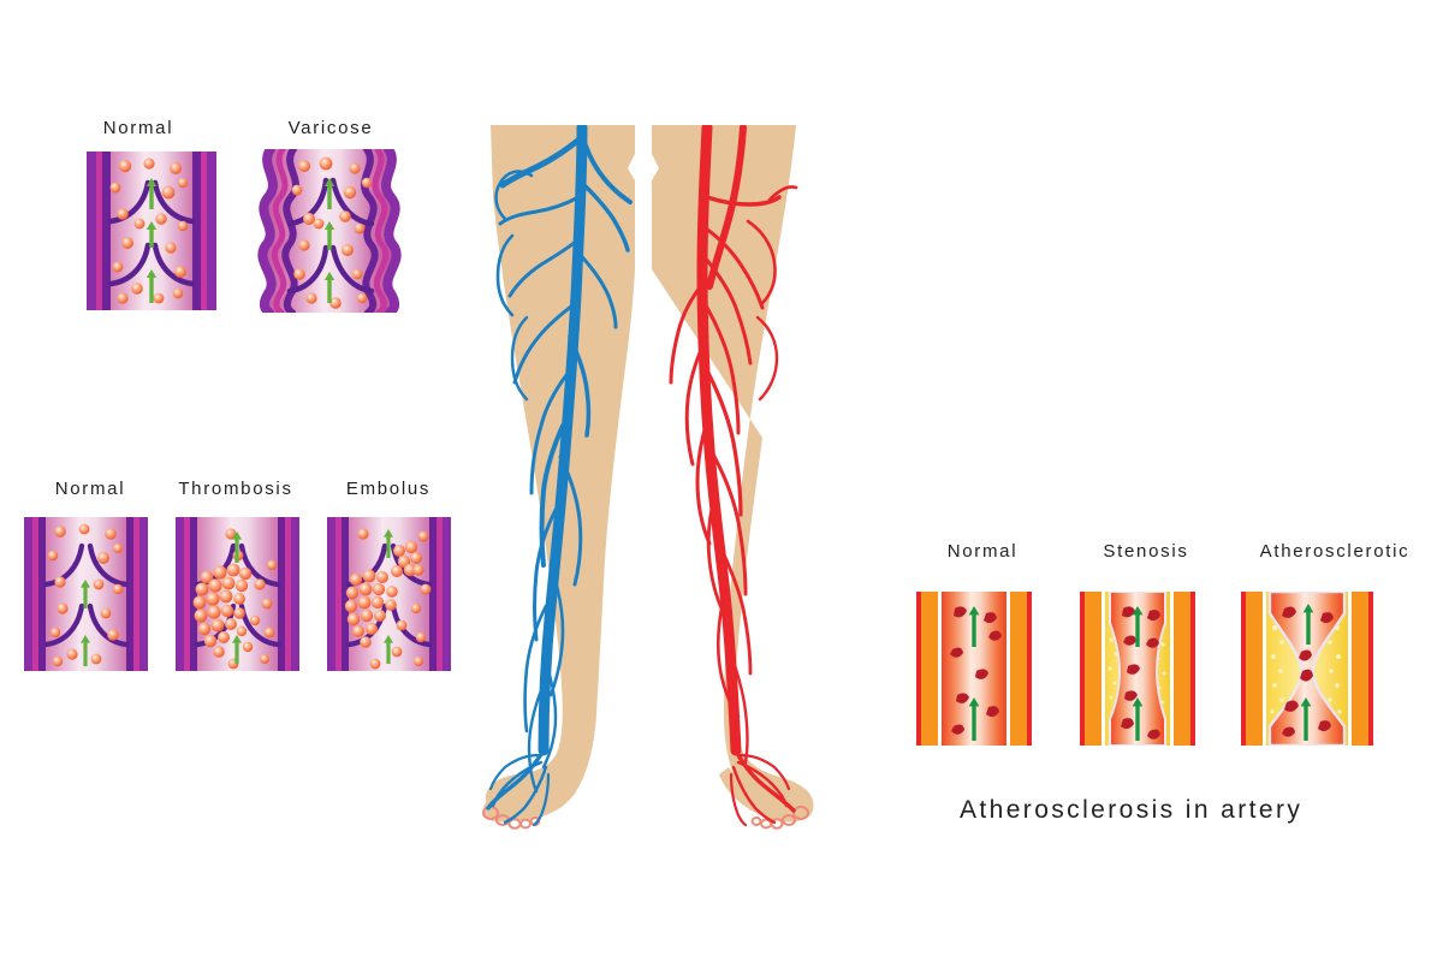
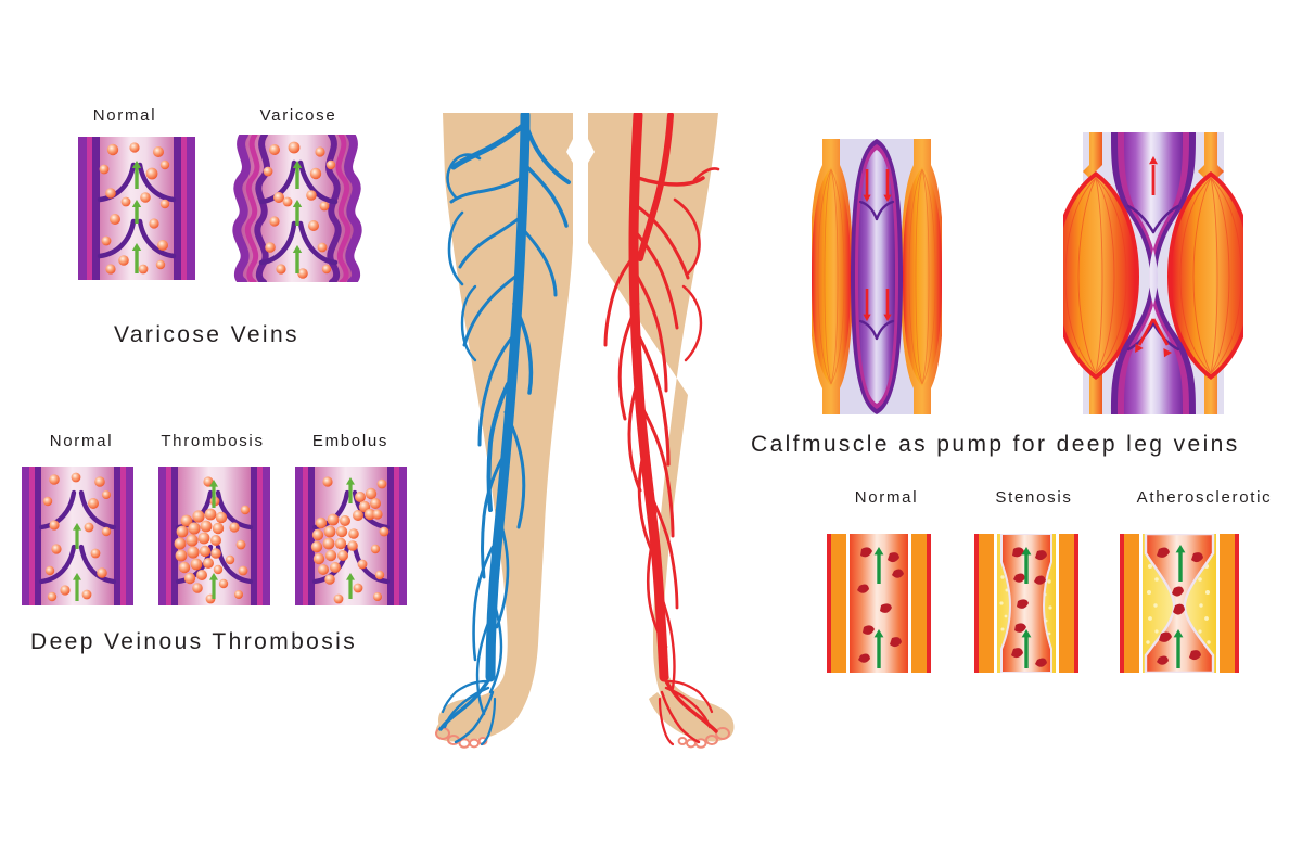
  Normal
  Varicose
+ Varicose Veins
  Normal
  Thrombosis
  Embolus
+ Deep Veinous Thrombosis
+ Calfmuscle as pump for deep leg veins
  Normal
  Stenosis
  Atherosclerotic
- Atherosclerosis in artery
